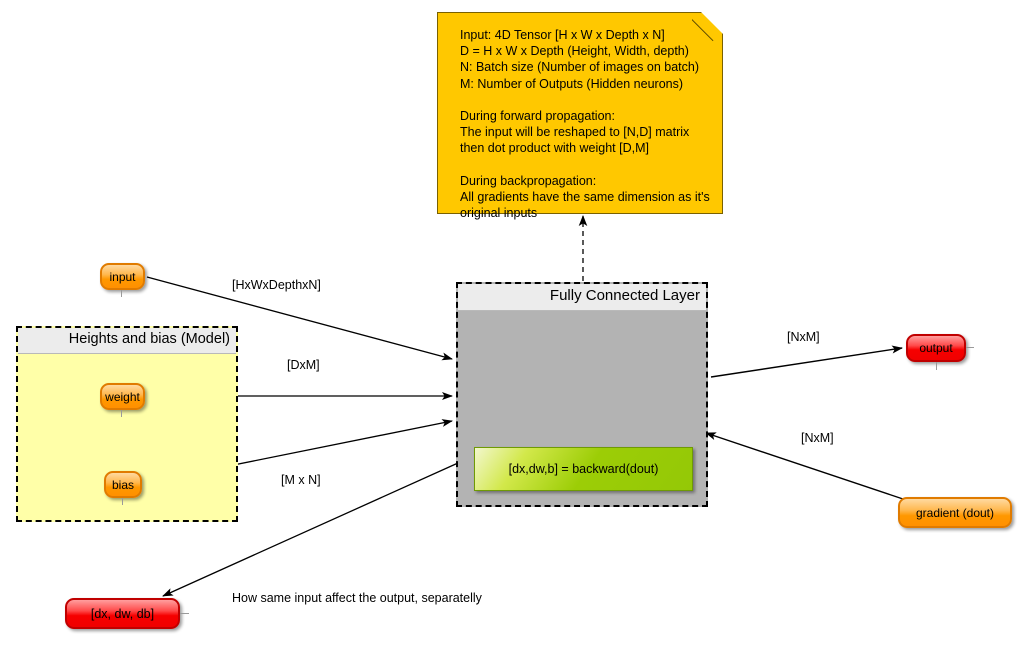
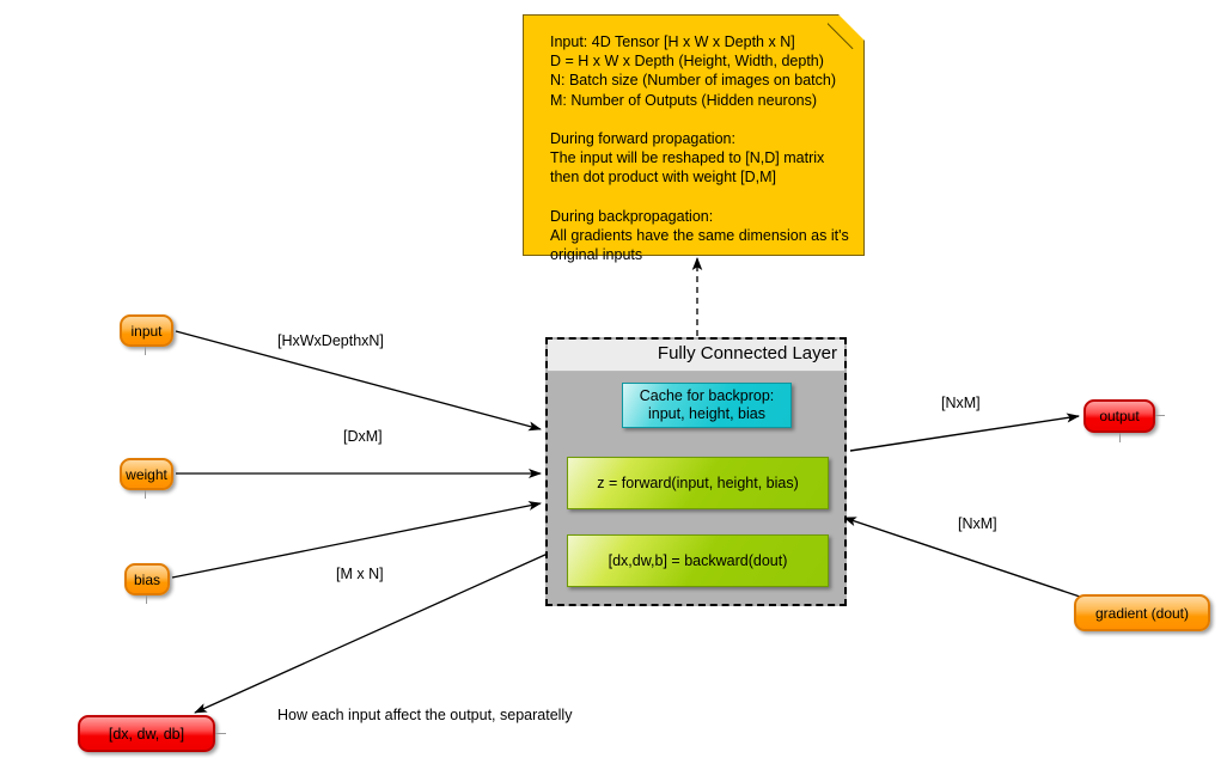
  Input: 4D Tensor [H x W x Depth x N]
  D = H x W x Depth (Height, Width, depth)
  N: Batch size (Number of images on batch)
  M: Number of Outputs (Hidden neurons)
  During forward propagation:
  The input will be reshaped to [N,D] matrix
  then dot product with weight [D,M]
  During backpropagation:
  All gradients have the same dimension as it's
  original inputs
- Heights and bias (Model)
  Fully Connected Layer
+ Cache for backprop:
+ input, height, bias
+ z = forward(input, height, bias)
  [dx,dw,b] = backward(dout)
  input
  weight
  bias
  output
  gradient (dout)
  [dx, dw, db]
  [HxWxDepthxN]
  [DxM]
  [M x N]
  [NxM]
  [NxM]
- How same input affect the output, separatelly
+ How each input affect the output, separatelly
